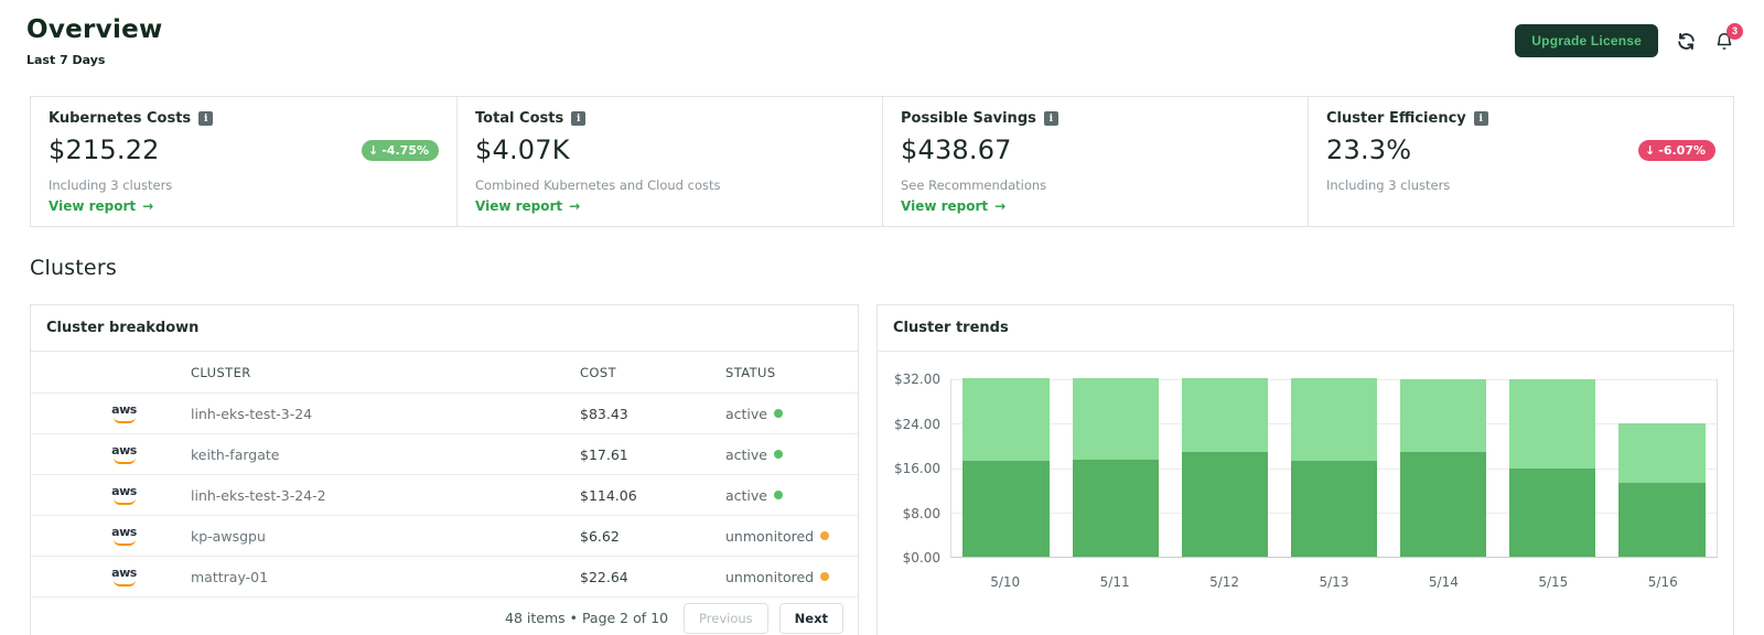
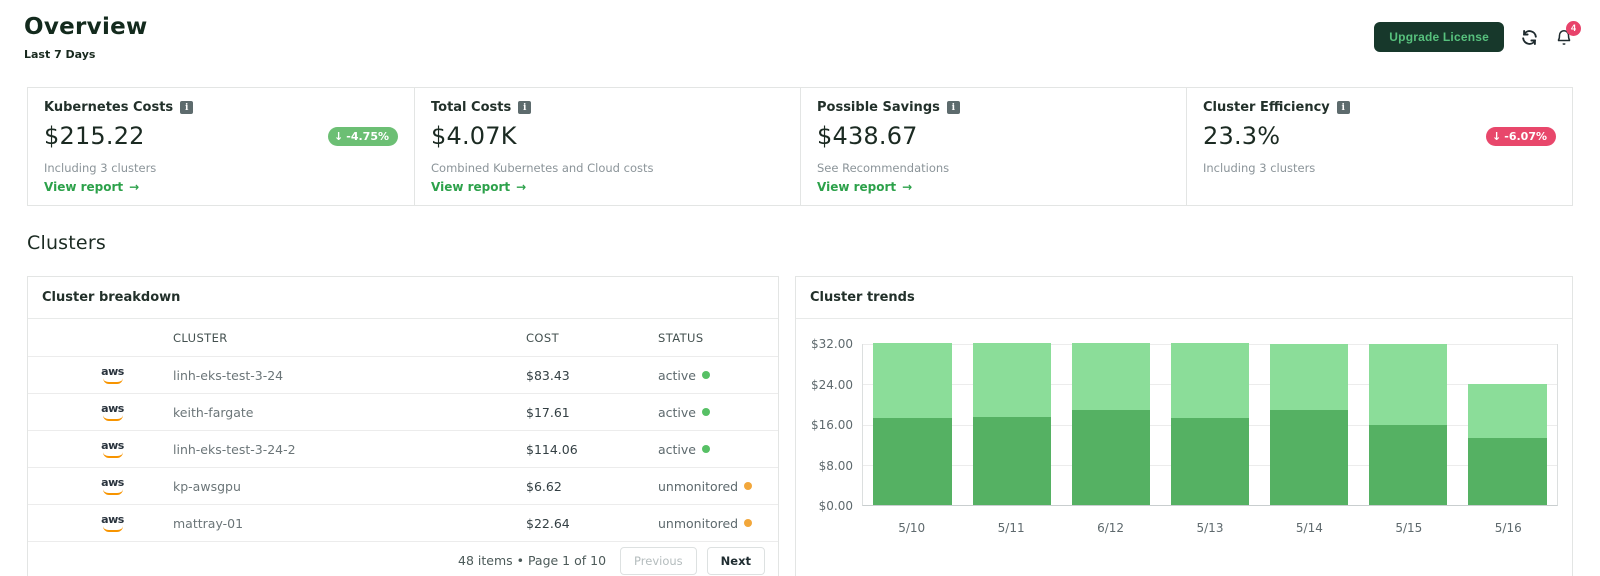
  Overview
  Last 7 Days
  Upgrade License
- 3
+ 4
  Kubernetes Costs
  i
  $215.22
  ↓
  -4.75%
  Including 3 clusters
  View report
  →
  Total Costs
  i
  $4.07K
  Combined Kubernetes and Cloud costs
  View report
  →
  Possible Savings
  i
  $438.67
  See Recommendations
  View report
  →
  Cluster Efficiency
  i
  23.3%
  ↓
  -6.07%
  Including 3 clusters
  Clusters
  Cluster breakdown
  CLUSTER
  COST
  STATUS
  aws
  linh-eks-test-3-24
  $83.43
  active
  aws
  keith-fargate
  $17.61
  active
  aws
  linh-eks-test-3-24-2
  $114.06
  active
  aws
  kp-awsgpu
  $6.62
  unmonitored
  aws
  mattray-01
  $22.64
  unmonitored
- 48 items • Page 2 of 10
+ 48 items • Page 1 of 10
  Previous
  Next
  Cluster trends
  $32.00
  $24.00
  $16.00
  $8.00
  $0.00
  5/10
  5/11
- 5/12
+ 6/12
  5/13
  5/14
  5/15
  5/16
